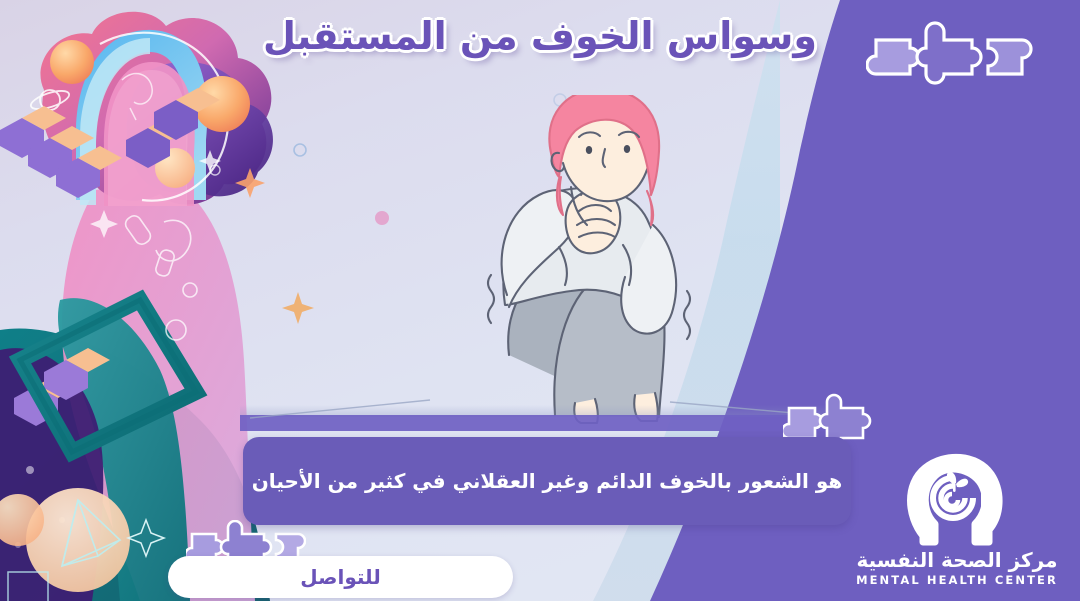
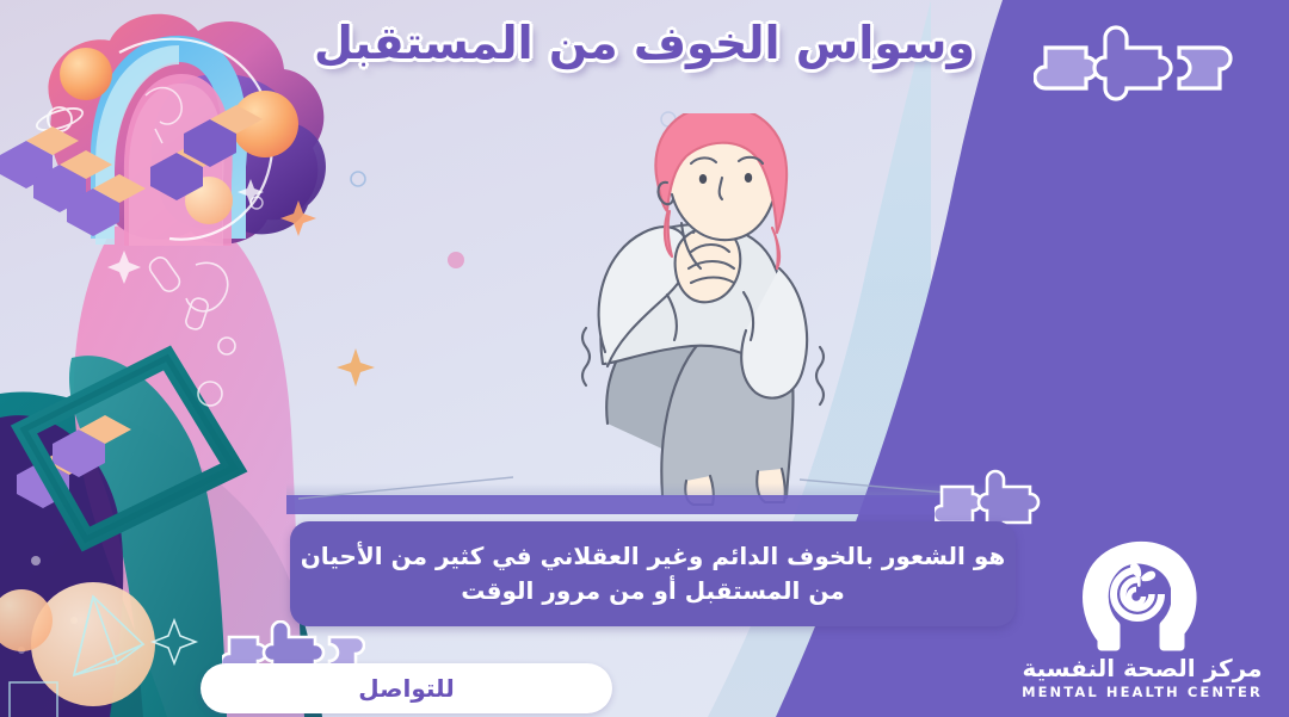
  وسواس الخوف من المستقبل
  هو الشعور بالخوف الدائم وغير العقلاني في كثير من الأحيان
+ من المستقبل أو من مرور الوقت
  للتواصل
  مركز الصحة النفسية
  MENTAL HEALTH CENTER
